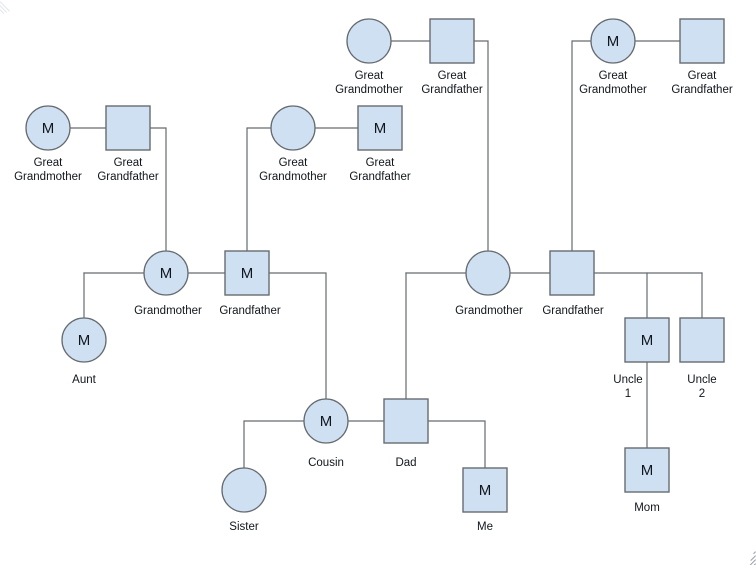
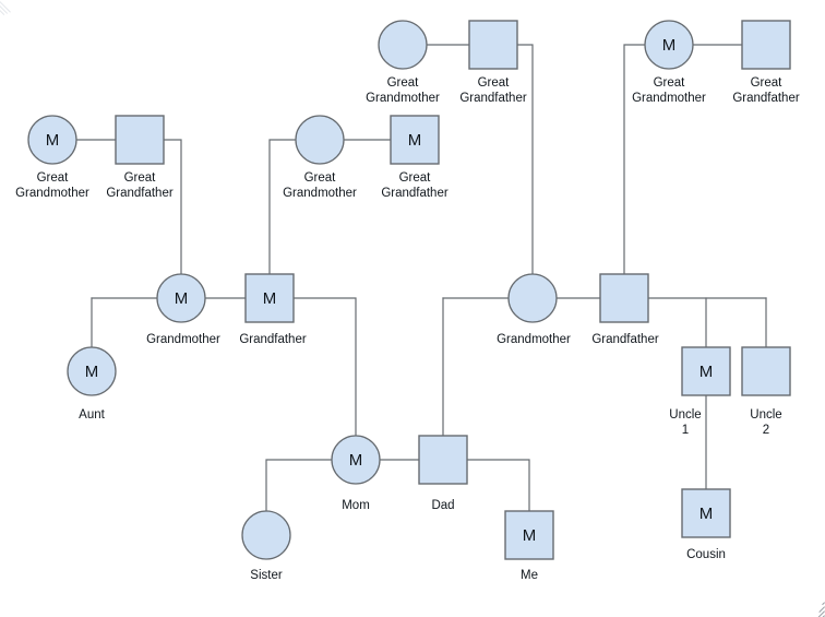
  M
  M
  M
  M
  M
  M
  M
  M
  M
  M
  Great
  Grandmother
  Great
  Grandfather
  Great
  Grandmother
  Great
  Grandfather
  Great
  Grandmother
  Great
  Grandfather
  Great
  Grandmother
  Great
  Grandfather
  Grandmother
  Grandfather
  Grandmother
  Grandfather
  Aunt
  Uncle
  1
  Uncle
  2
- Cousin
+ Mom
  Dad
- Mom
+ Cousin
  Sister
  Me
